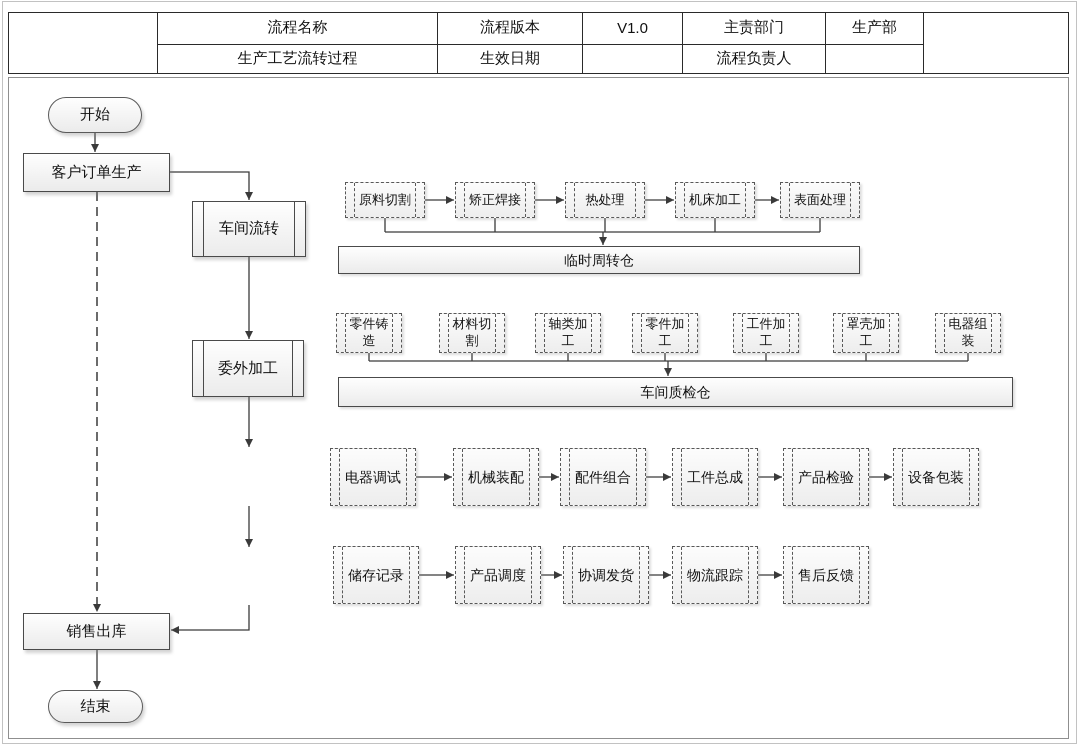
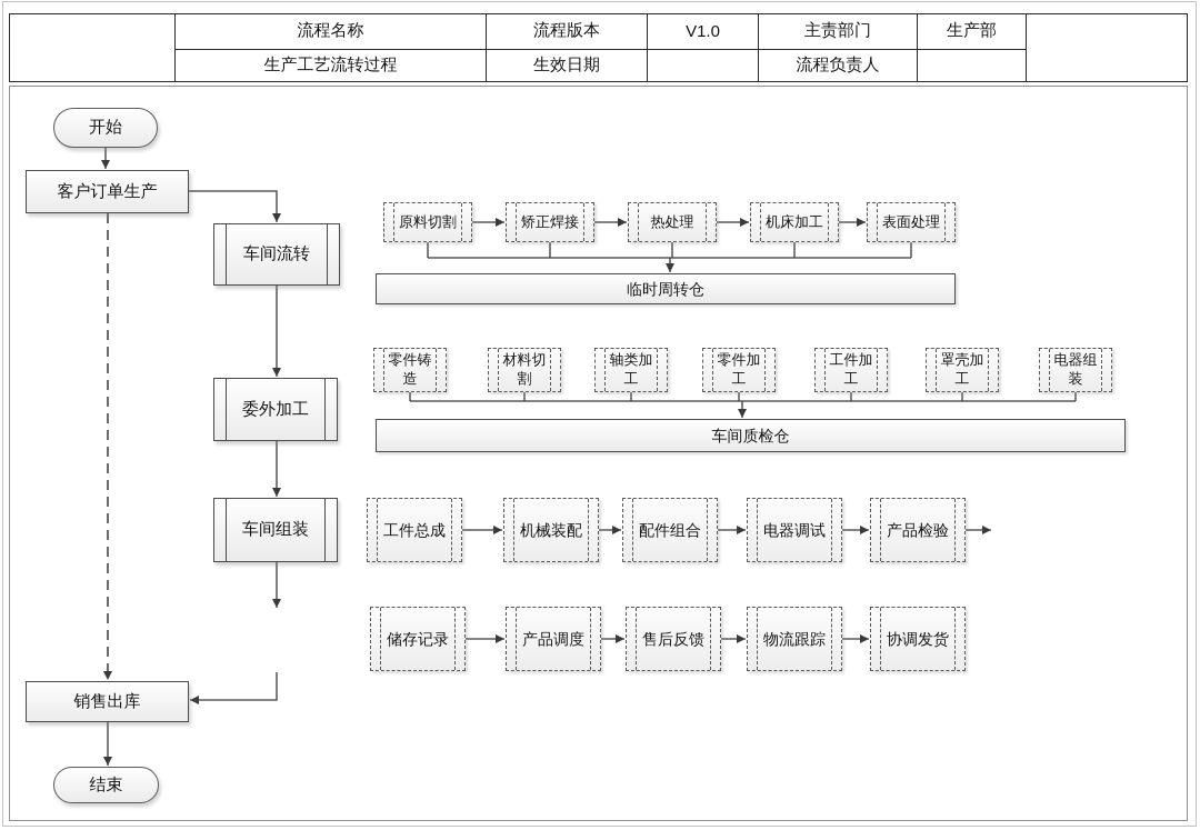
  流程名称
  生产工艺流转过程
  流程版本
  生效日期
  V1.0
  主责部门
  流程负责人
  生产部
  开始
  客户订单生产
  车间流转
  委外加工
+ 车间组装
  销售出库
  结束
  原料切割
  矫正焊接
  热处理
  机床加工
  表面处理
  临时周转仓
  零件铸造
  材料切割
  轴类加工
  零件加工
  工件加工
  罩壳加工
  电器组装
  车间质检仓
- 电器调试
+ 工件总成
  机械装配
  配件组合
- 工件总成
+ 电器调试
  产品检验
- 设备包装
  储存记录
  产品调度
- 协调发货
+ 售后反馈
  物流跟踪
- 售后反馈
+ 协调发货
